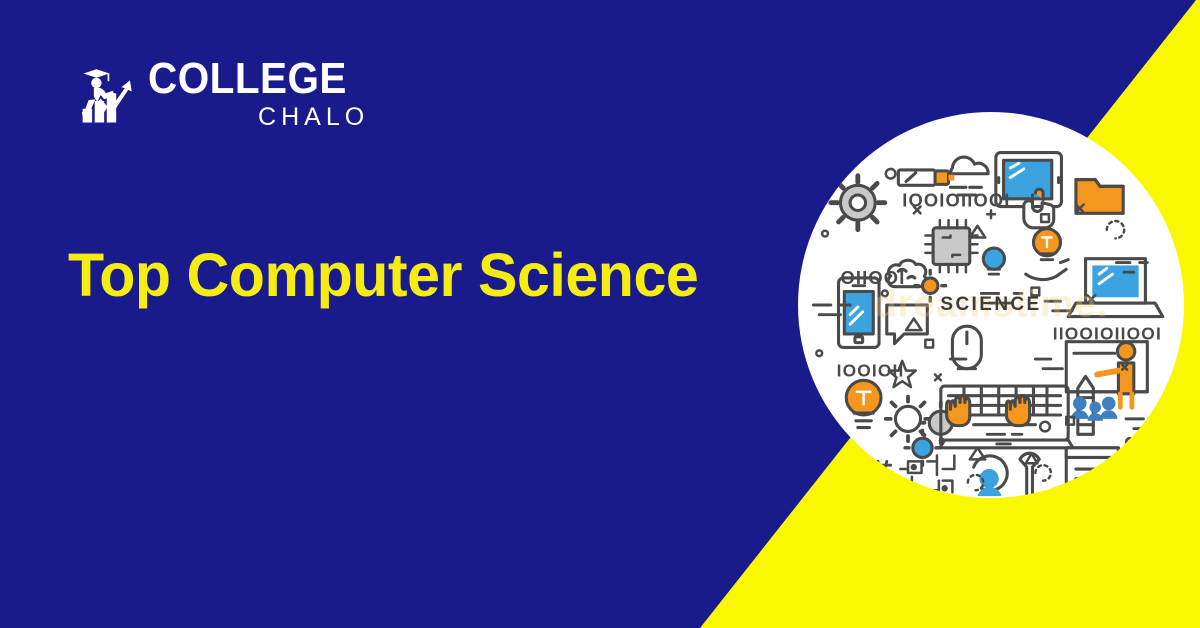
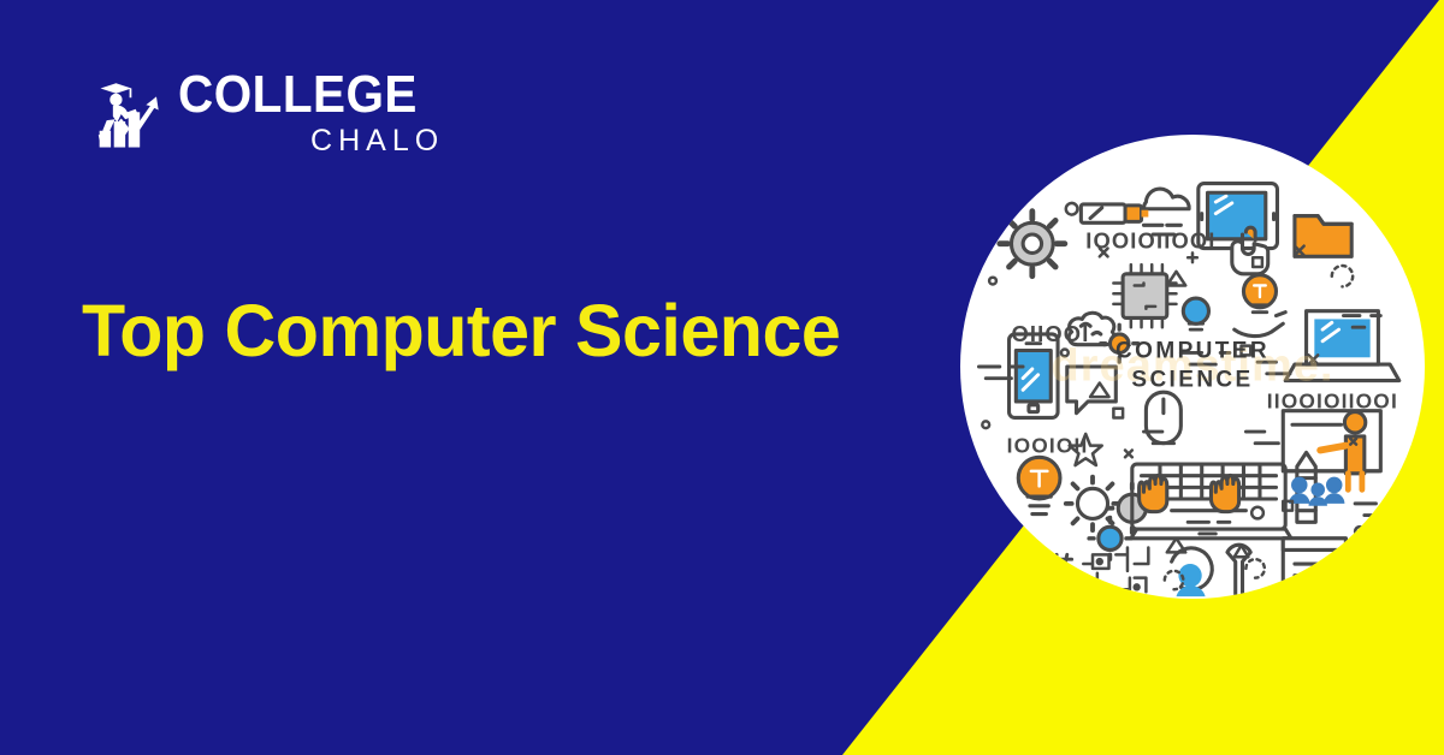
  COLLEGE
  CHALO
  Top Computer Science
  IOOIOIIOOI
  OIIOOI
  IOOIOII
  IIOOIOIIOOI
  dreamstime.
+ COMPUTER
  SCIENCE
